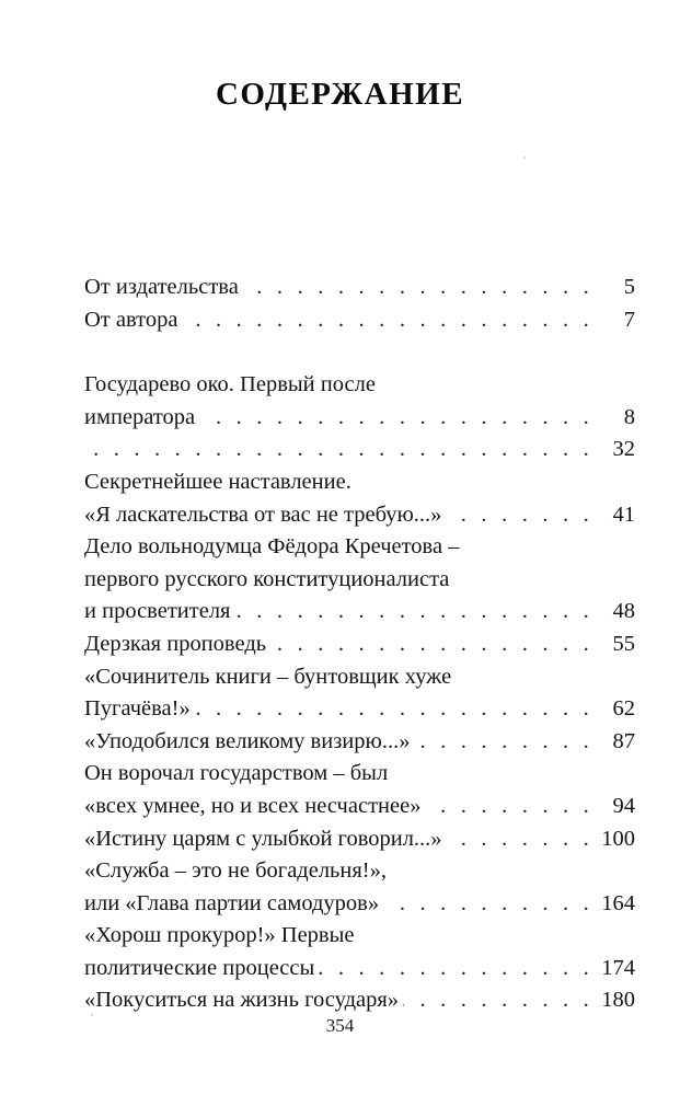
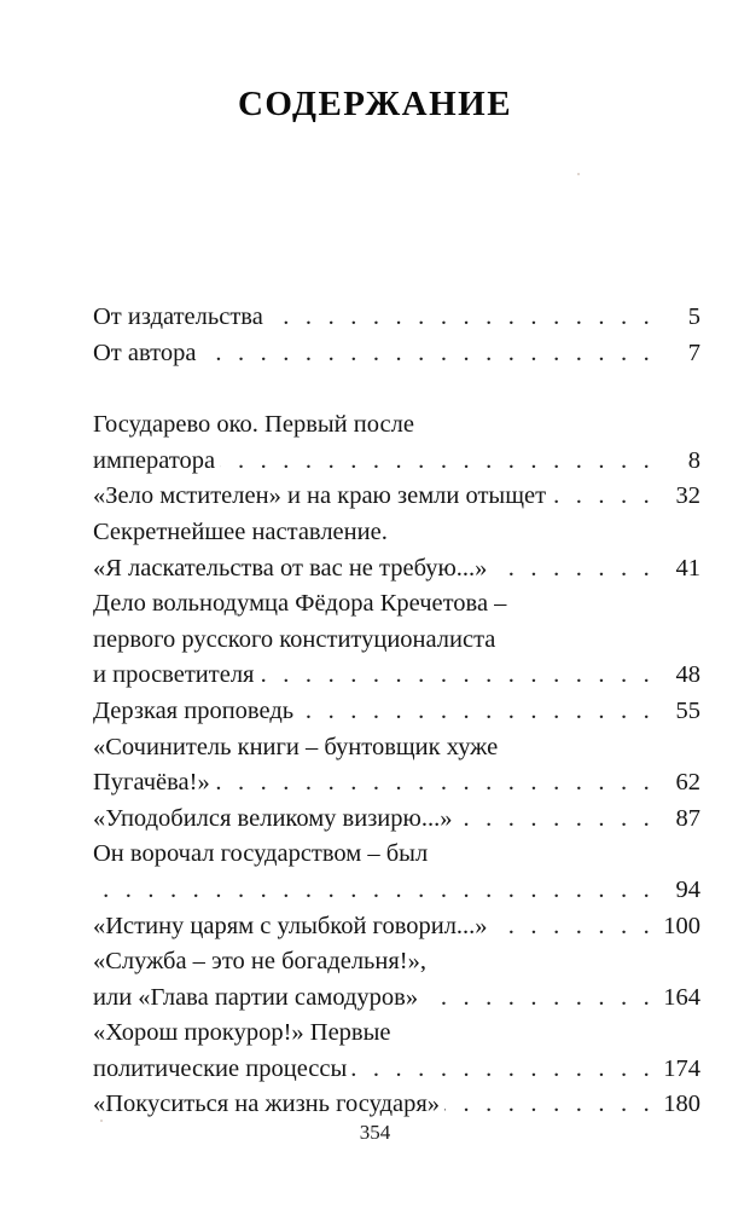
  СОДЕРЖАНИЕ
  От издательства
  5
  От автора
  7
  Государево око. Первый после
  императора
  8
+ «Зело мстителен» и на краю земли отыщет
  32
  Секретнейшее наставление.
  «Я ласкательства от вас не требую...»
  41
  Дело вольнодумца Фёдора Кречетова –
  первого русского конституционалиста
  и просветителя
  48
  Дерзкая проповедь
  55
  «Сочинитель книги – бунтовщик хуже
  Пугачёва!»
  62
  «Уподобился великому визирю...»
  87
  Он ворочал государством – был
- «всех умнее, но и всех несчастнее»
  94
  «Истину царям с улыбкой говорил...»
  100
  «Служба – это не богадельня!»,
  или «Глава партии самодуров»
  164
  «Хорош прокурор!» Первые
  политические процессы
  174
  «Покуситься на жизнь государя»
  180
  354
